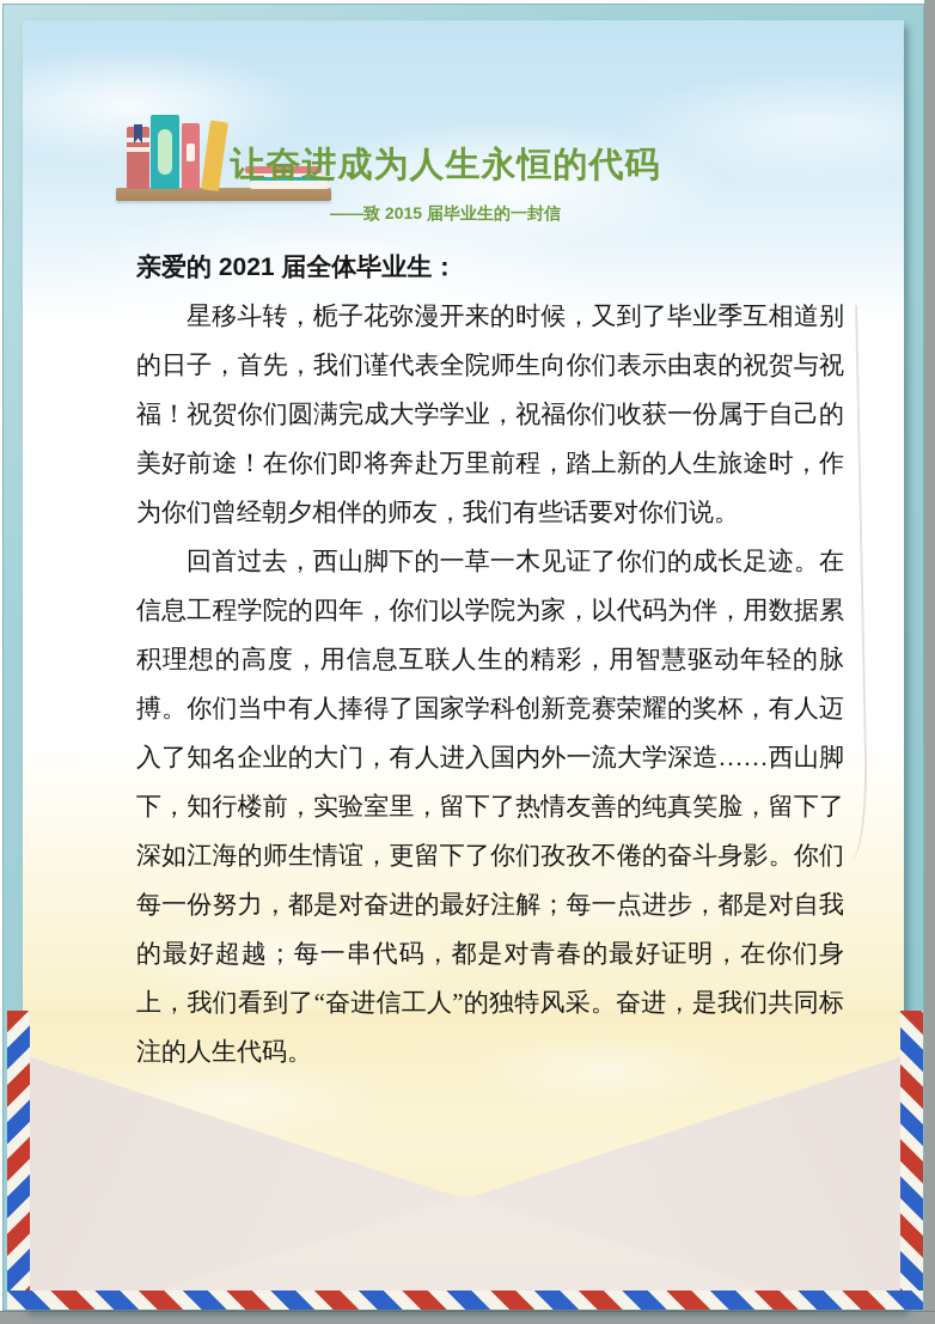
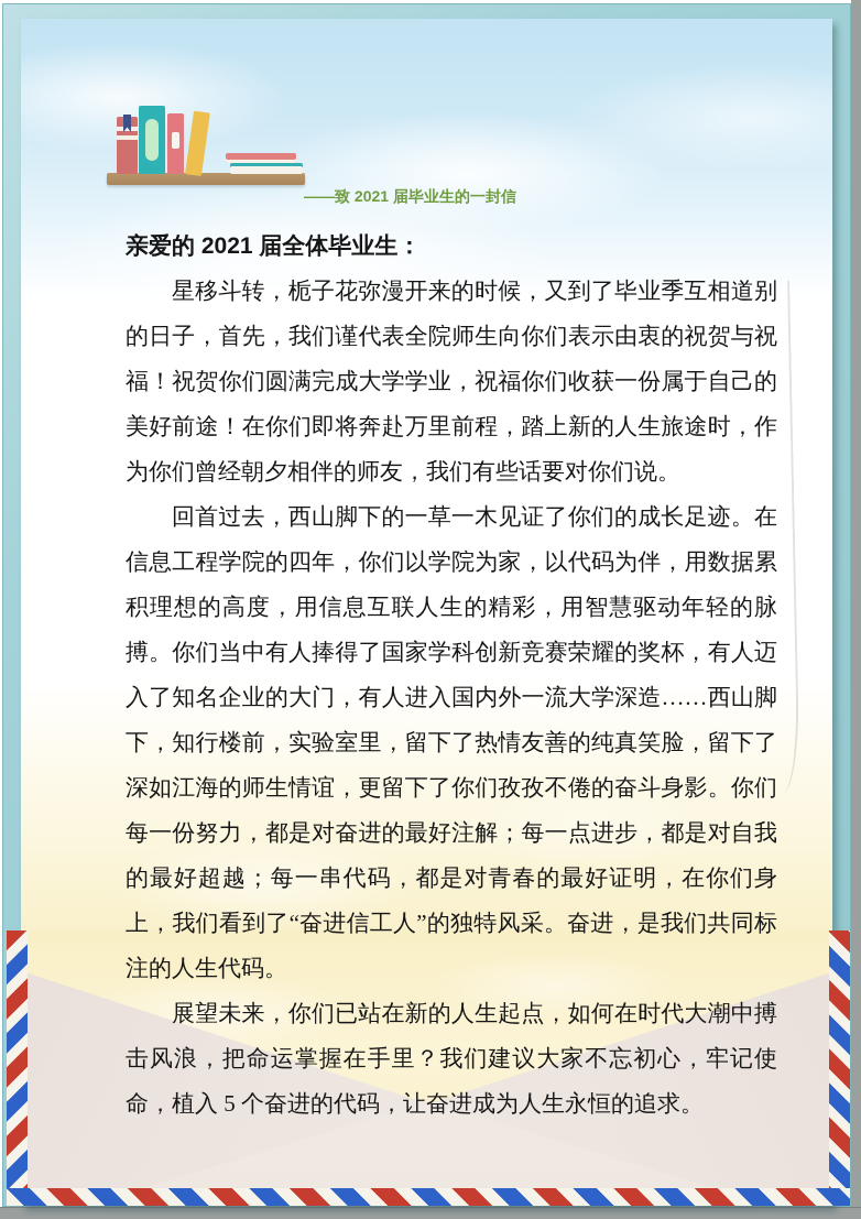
- 让奋进成为人生永恒的代码
- ——致 2015 届毕业生的一封信
+ ——致 2021 届毕业生的一封信
  亲爱的 2021 届全体毕业生：
  星移斗转，栀子花弥漫开来的时候，又到了毕业季互相道别的日子，首先，我们谨代表全院师生向你们表示由衷的祝贺与祝福！祝贺你们圆满完成大学学业，祝福你们收获一份属于自己的美好前途！在你们即将奔赴万里前程，踏上新的人生旅途时，作为你们曾经朝夕相伴的师友，我们有些话要对你们说。
  回首过去，西山脚下的一草一木见证了你们的成长足迹。在信息工程学院的四年，你们以学院为家，以代码为伴，用数据累积理想的高度，用信息互联人生的精彩，用智慧驱动年轻的脉搏。你们当中有人捧得了国家学科创新竞赛荣耀的奖杯，有人迈入了知名企业的大门，有人进入国内外一流大学深造……西山脚下，知行楼前，实验室里，留下了热情友善的纯真笑脸，留下了深如江海的师生情谊，更留下了你们孜孜不倦的奋斗身影。你们每一份努力，都是对奋进的最好注解；每一点进步，都是对自我的最好超越；每一串代码，都是对青春的最好证明，在你们身上，我们看到了“奋进信工人”的独特风采。奋进，是我们共同标注的人生代码。
+ 展望未来，你们已站在新的人生起点，如何在时代大潮中搏击风浪，把命运掌握在手里？我们建议大家不忘初心，牢记使命，植入 5 个奋进的代码，让奋进成为人生永恒的追求。
